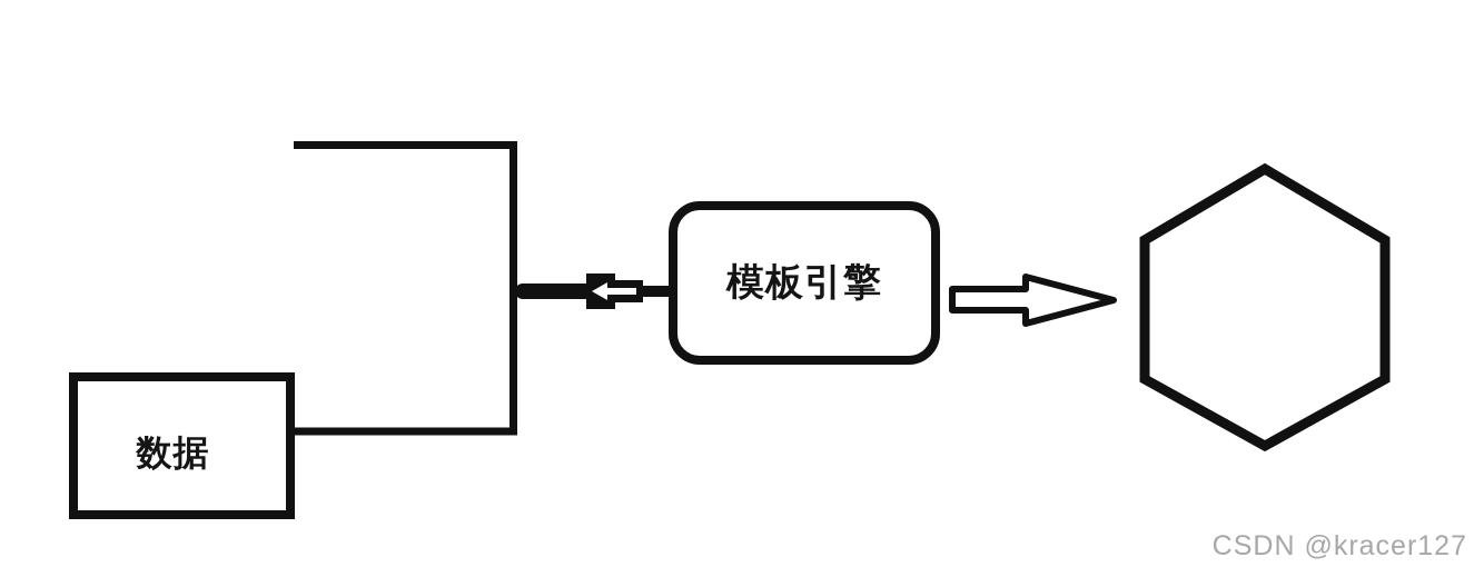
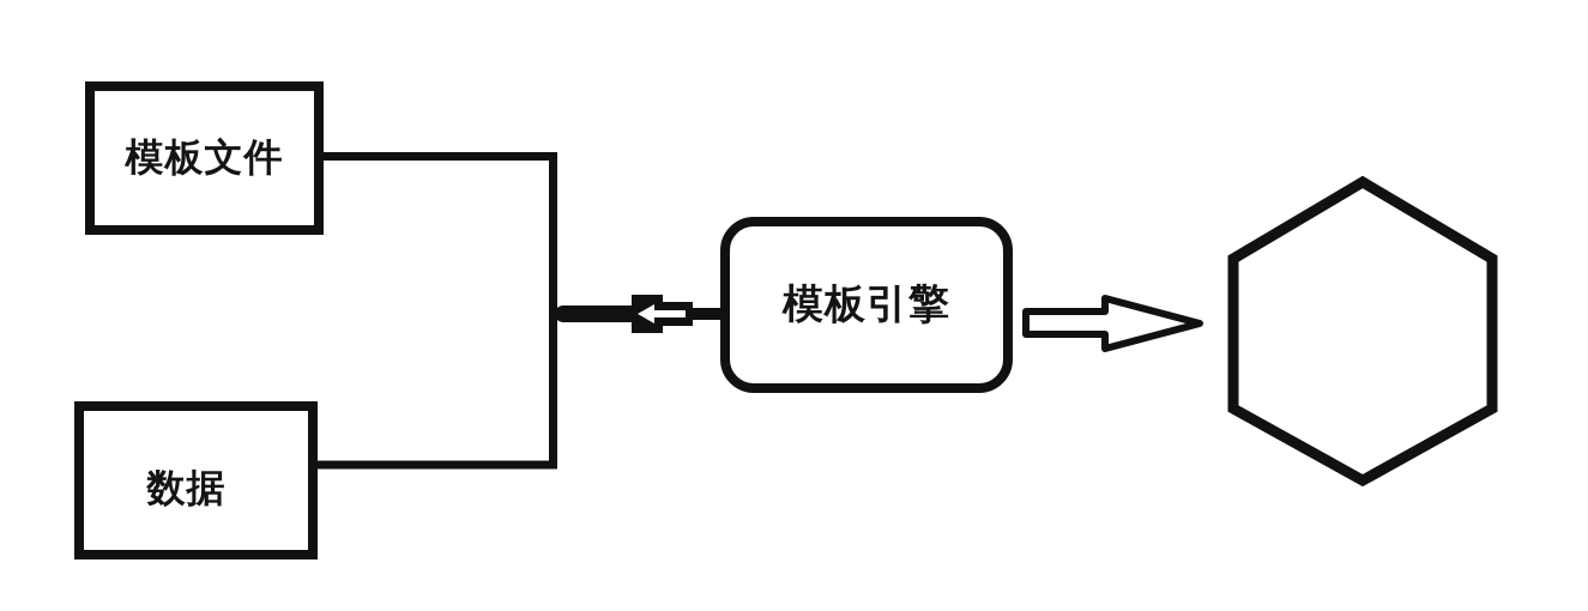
+ 模板文件
  数据
  模板引擎
- CSDN @kracer127
